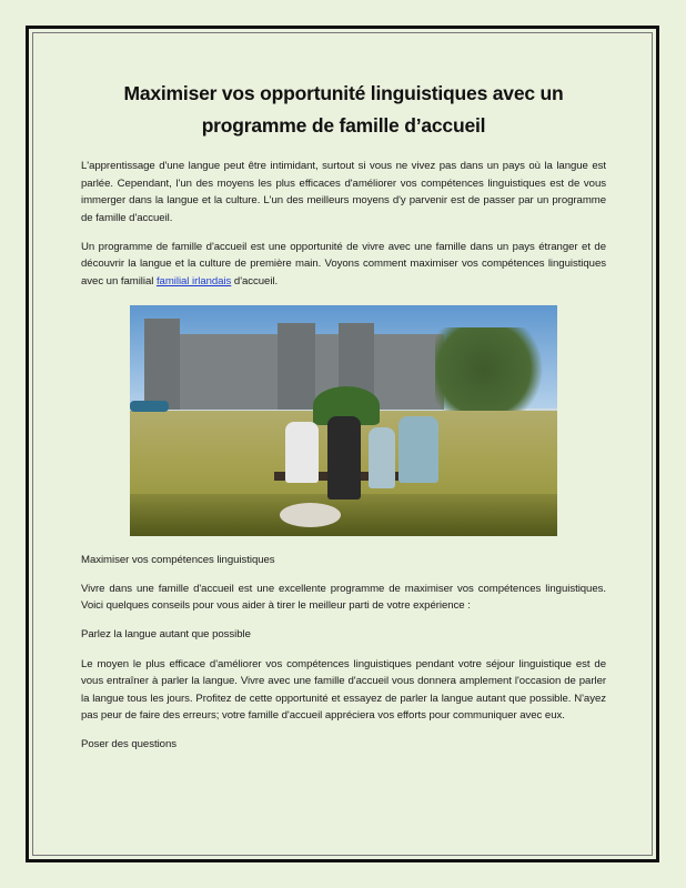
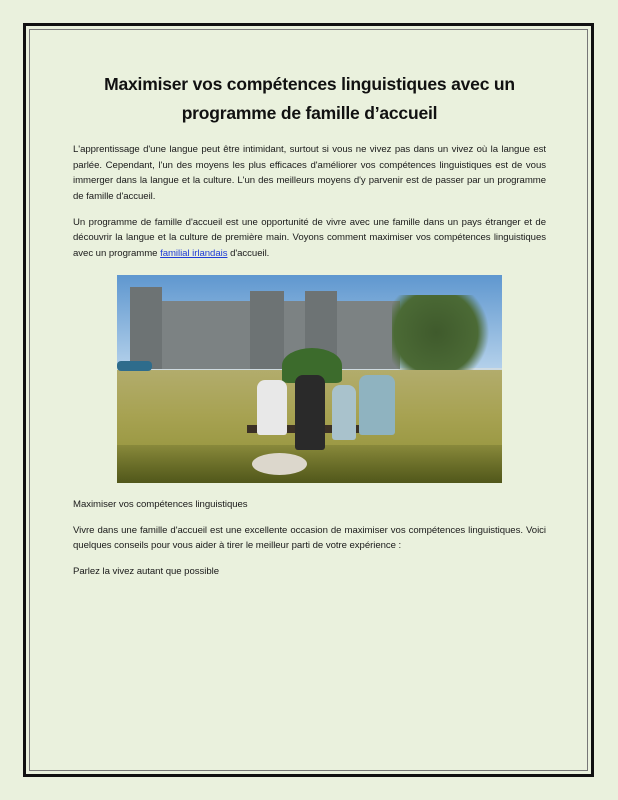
- Maximiser vos opportunité linguistiques avec un programme de famille d’accueil
+ Maximiser vos compétences linguistiques avec un programme de famille d’accueil
- L'apprentissage d'une langue peut être intimidant, surtout si vous ne vivez pas dans un pays où la langue est parlée. Cependant, l'un des moyens les plus efficaces d'améliorer vos compétences linguistiques est de vous immerger dans la langue et la culture. L'un des meilleurs moyens d'y parvenir est de passer par un programme de famille d'accueil.
+ L'apprentissage d'une langue peut être intimidant, surtout si vous ne vivez pas dans un vivez où la langue est parlée. Cependant, l'un des moyens les plus efficaces d'améliorer vos compétences linguistiques est de vous immerger dans la langue et la culture. L'un des meilleurs moyens d'y parvenir est de passer par un programme de famille d'accueil.
- Un programme de famille d'accueil est une opportunité de vivre avec une famille dans un pays étranger et de découvrir la langue et la culture de première main. Voyons comment maximiser vos compétences linguistiques avec un familial familial irlandais d'accueil.
+ Un programme de famille d'accueil est une opportunité de vivre avec une famille dans un pays étranger et de découvrir la langue et la culture de première main. Voyons comment maximiser vos compétences linguistiques avec un programme familial irlandais d'accueil.
  Maximiser vos compétences linguistiques
- Vivre dans une famille d'accueil est une excellente programme de maximiser vos compétences linguistiques. Voici quelques conseils pour vous aider à tirer le meilleur parti de votre expérience :
+ Vivre dans une famille d'accueil est une excellente occasion de maximiser vos compétences linguistiques. Voici quelques conseils pour vous aider à tirer le meilleur parti de votre expérience :
- Parlez la langue autant que possible
+ Parlez la vivez autant que possible
- Le moyen le plus efficace d'améliorer vos compétences linguistiques pendant votre séjour linguistique est de vous entraîner à parler la langue. Vivre avec une famille d'accueil vous donnera amplement l'occasion de parler la langue tous les jours. Profitez de cette opportunité et essayez de parler la langue autant que possible. N'ayez pas peur de faire des erreurs; votre famille d'accueil appréciera vos efforts pour communiquer avec eux.
- Poser des questions
